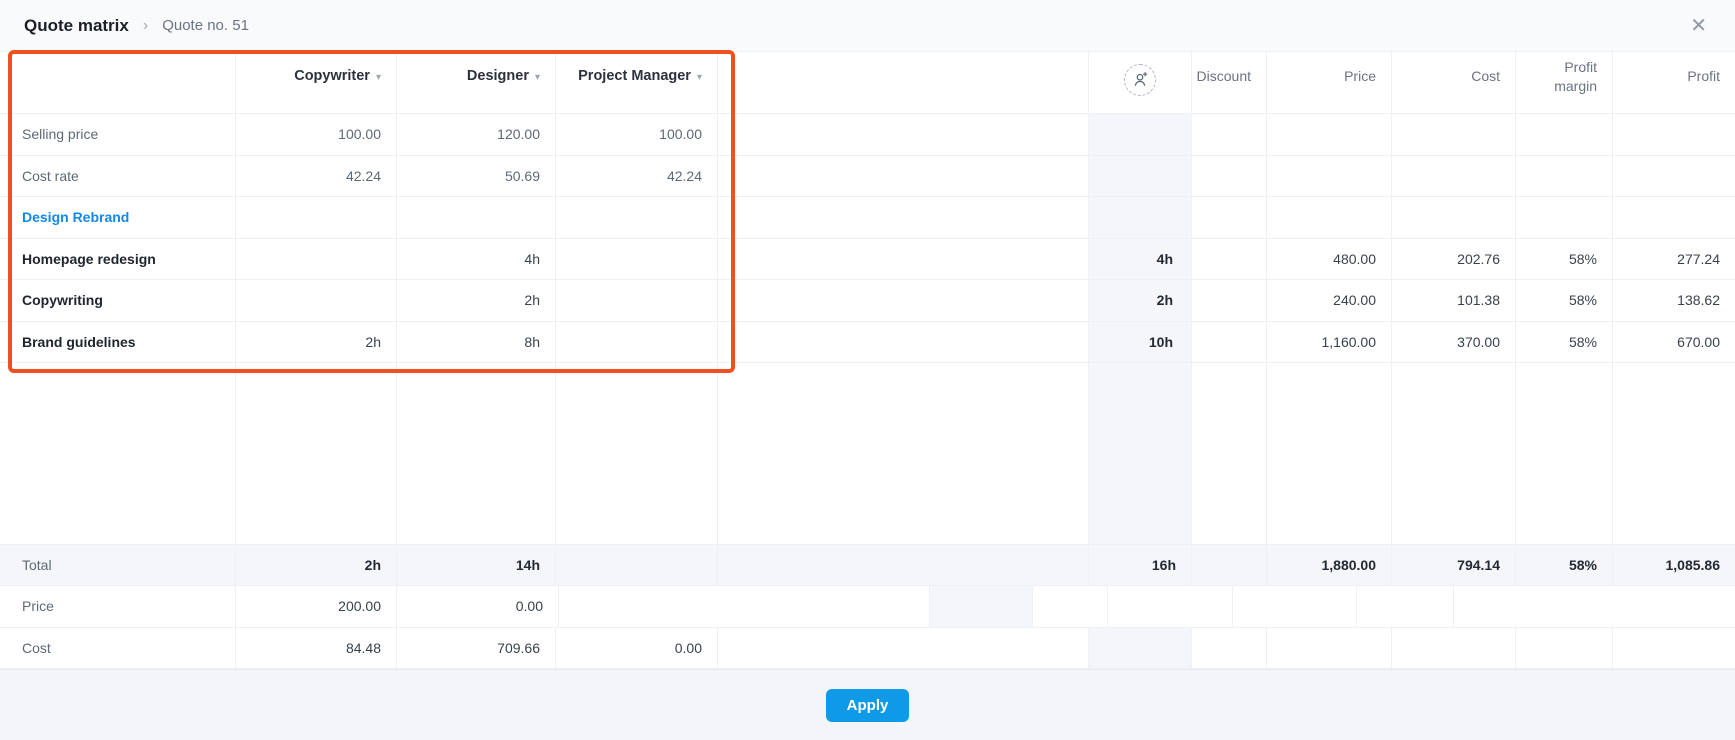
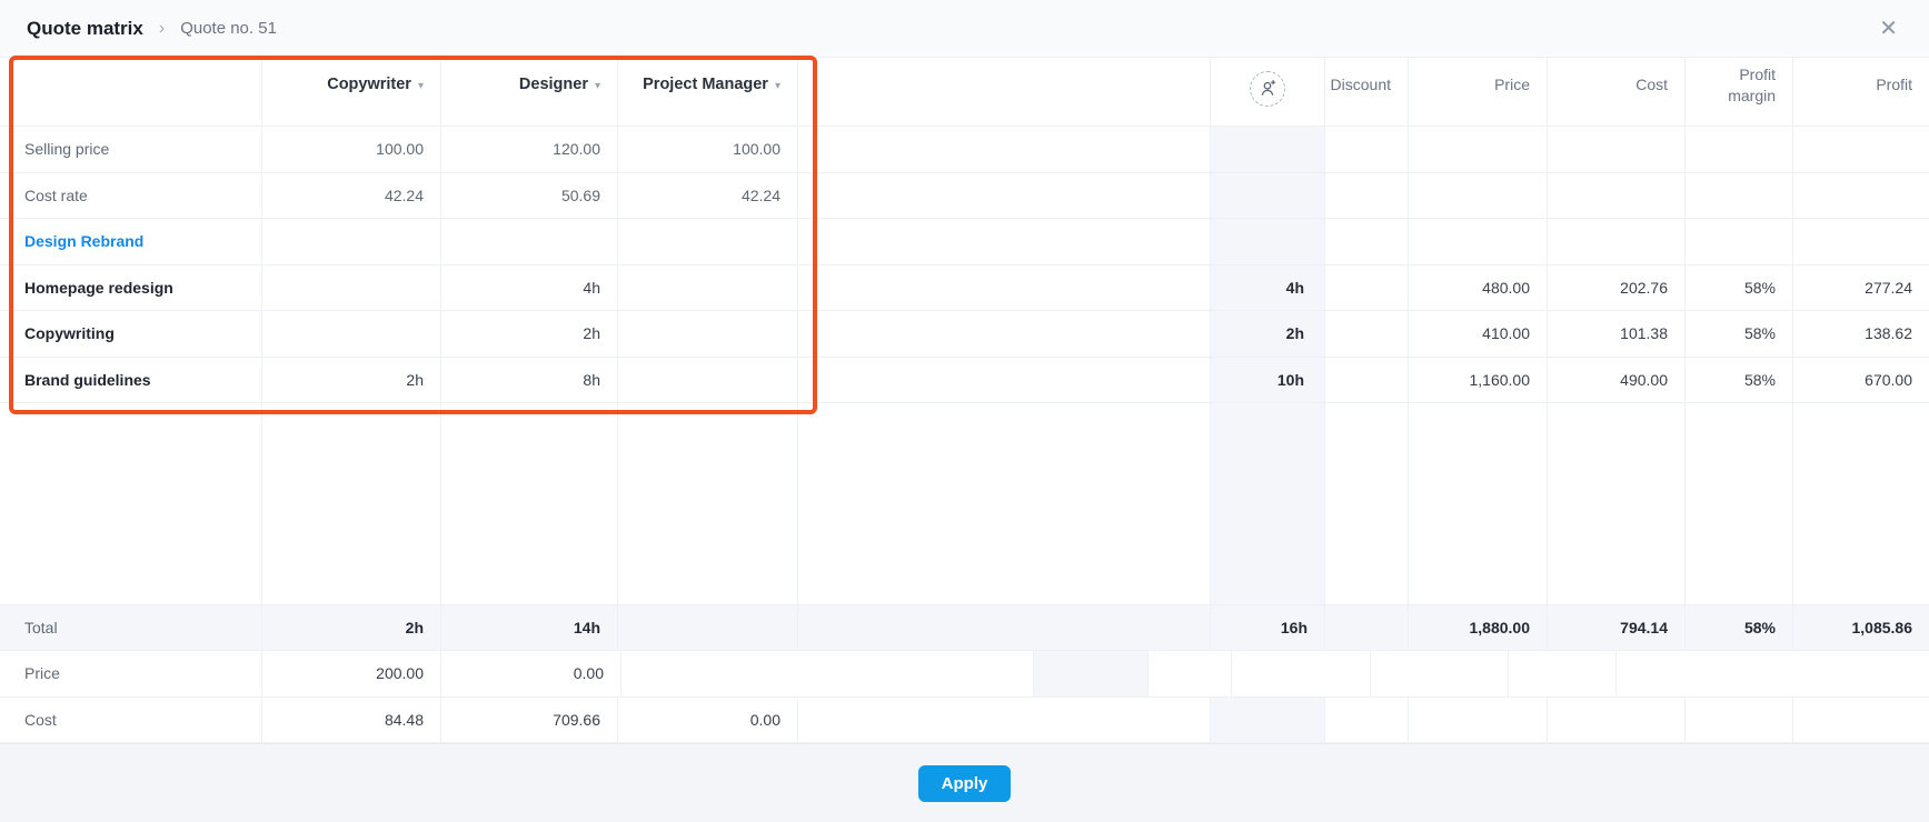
  Quote matrix
  ›
  Quote no. 51
  ✕
  Copywriter
  ▾
  Designer
  ▾
  Project Manager
  ▾
  Discount
  Price
  Cost
  Profit margin
  Profit
  Selling price
  100.00
  120.00
  100.00
  Cost rate
  42.24
  50.69
  42.24
  Design Rebrand
  Homepage redesign
  4h
  4h
  480.00
  202.76
  58%
  277.24
  Copywriting
  2h
  2h
- 240.00
+ 410.00
  101.38
  58%
  138.62
  Brand guidelines
  2h
  8h
  10h
  1,160.00
- 370.00
+ 490.00
  58%
  670.00
  Total
  2h
  14h
  16h
  1,880.00
  794.14
  58%
  1,085.86
  Price
  200.00
  0.00
  Cost
  84.48
  709.66
  0.00
  Apply
